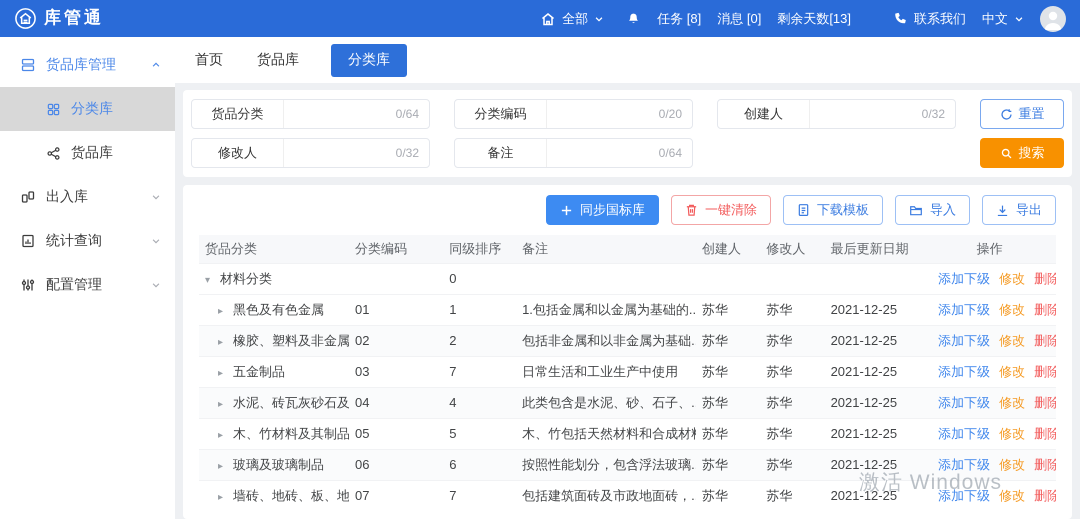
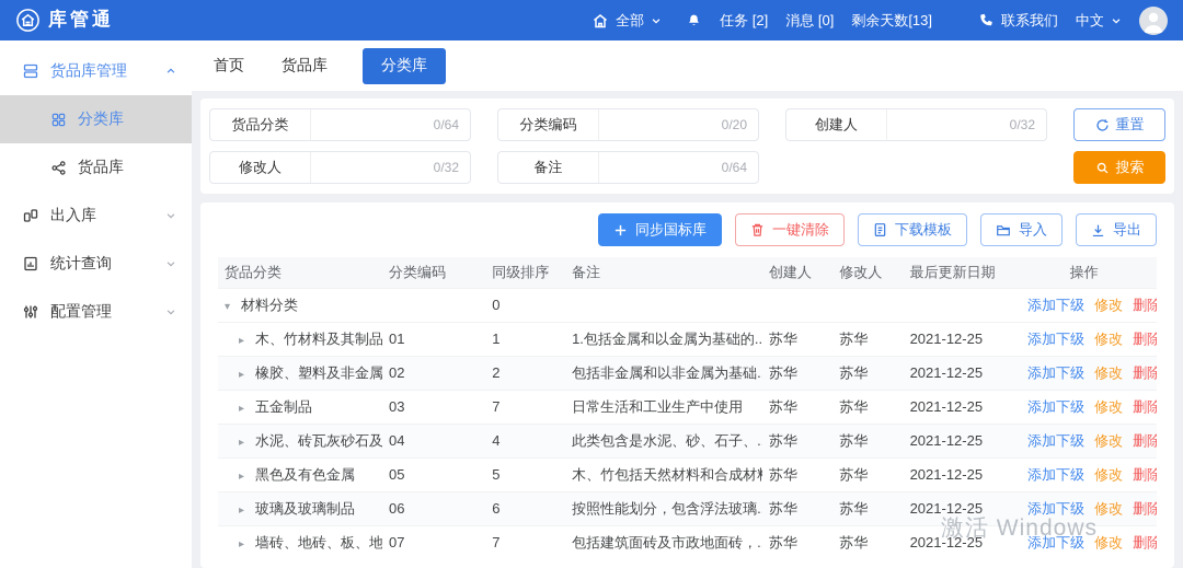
  库管通
  全部
- 任务 [8]
+ 任务 [2]
  消息 [0]
  剩余天数[13]
  联系我们
  中文
  货品库管理
  分类库
  货品库
  出入库
  统计查询
  配置管理
  首页
  货品库
  分类库
  货品分类
  0/64
  分类编码
  0/20
  创建人
  0/32
  重置
  修改人
  0/32
  备注
  0/64
  搜索
  同步国标库
  一键清除
  下载模板
  导入
  导出
  货品分类	分类编码	同级排序	备注	创建人	修改人	最后更新日期	操作
  ▾ 材料分类		0					添加下级 修改 删除
- ▸ 黑色及有色金属	01	1	1.包括金属和以金属为基础的..	苏华	苏华	2021-12-25	添加下级 修改 删除
+ ▸ 木、竹材料及其制品	01	1	1.包括金属和以金属为基础的..	苏华	苏华	2021-12-25	添加下级 修改 删除
  ▸ 橡胶、塑料及非金属	02	2	包括非金属和以非金属为基础.	苏华	苏华	2021-12-25	添加下级 修改 删除
  ▸ 五金制品	03	7	日常生活和工业生产中使用	苏华	苏华	2021-12-25	添加下级 修改 删除
  ▸ 水泥、砖瓦灰砂石及	04	4	此类包含是水泥、砂、石子、.	苏华	苏华	2021-12-25	添加下级 修改 删除
- ▸ 木、竹材料及其制品	05	5	木、竹包括天然材料和合成材	苏华	苏华	2021-12-25	添加下级 修改 删除
+ ▸ 黑色及有色金属	05	5	木、竹包括天然材料和合成材	苏华	苏华	2021-12-25	添加下级 修改 删除
  ▸ 玻璃及玻璃制品	06	6	按照性能划分，包含浮法玻璃.	苏华	苏华	2021-12-25	添加下级 修改 删除
  ▸ 墙砖、地砖、板、地	07	7	包括建筑面砖及市政地面砖，.	苏华	苏华	2021-12-25	添加下级 修改 删除
  激活 Windows
